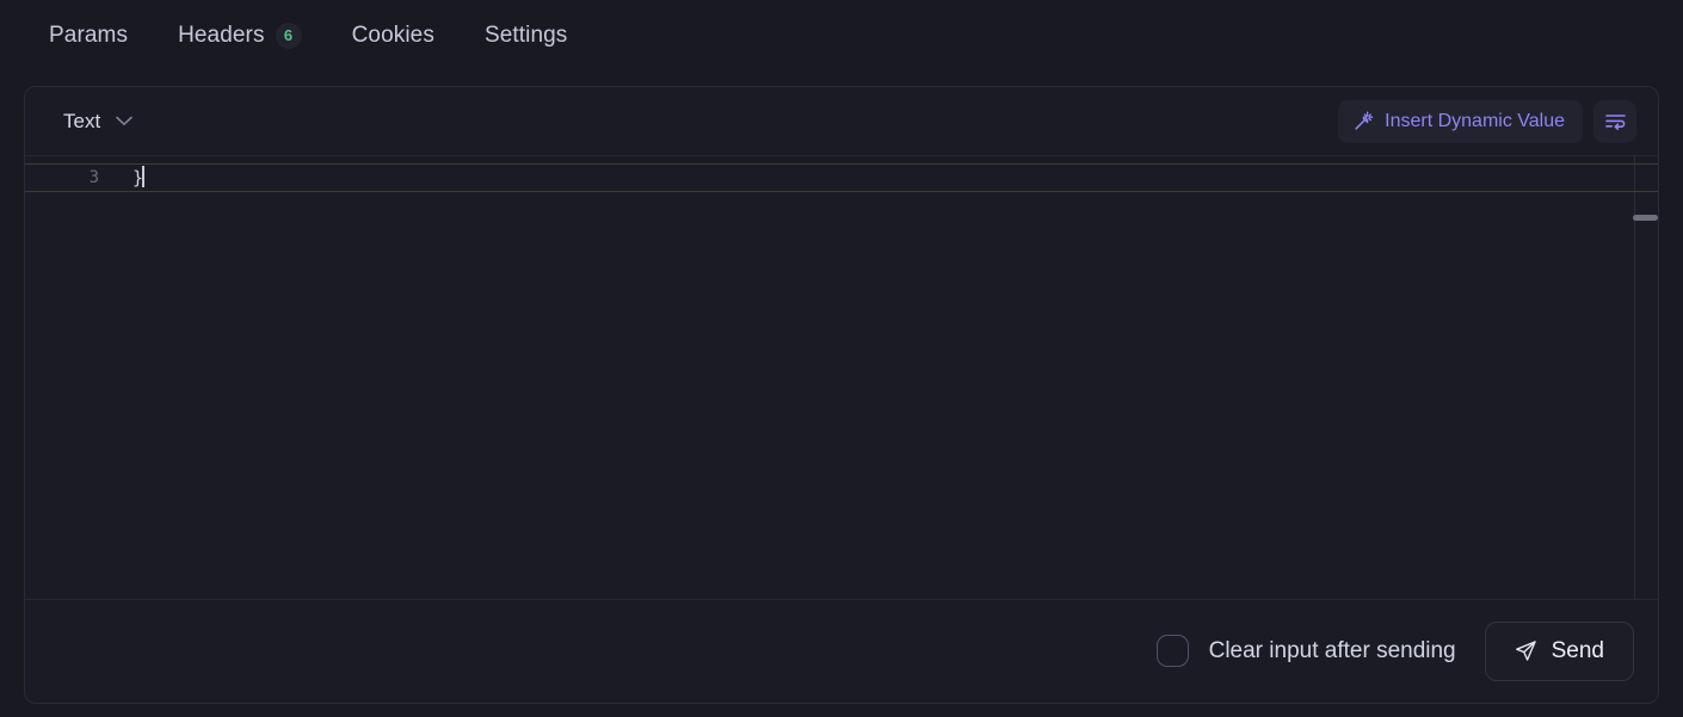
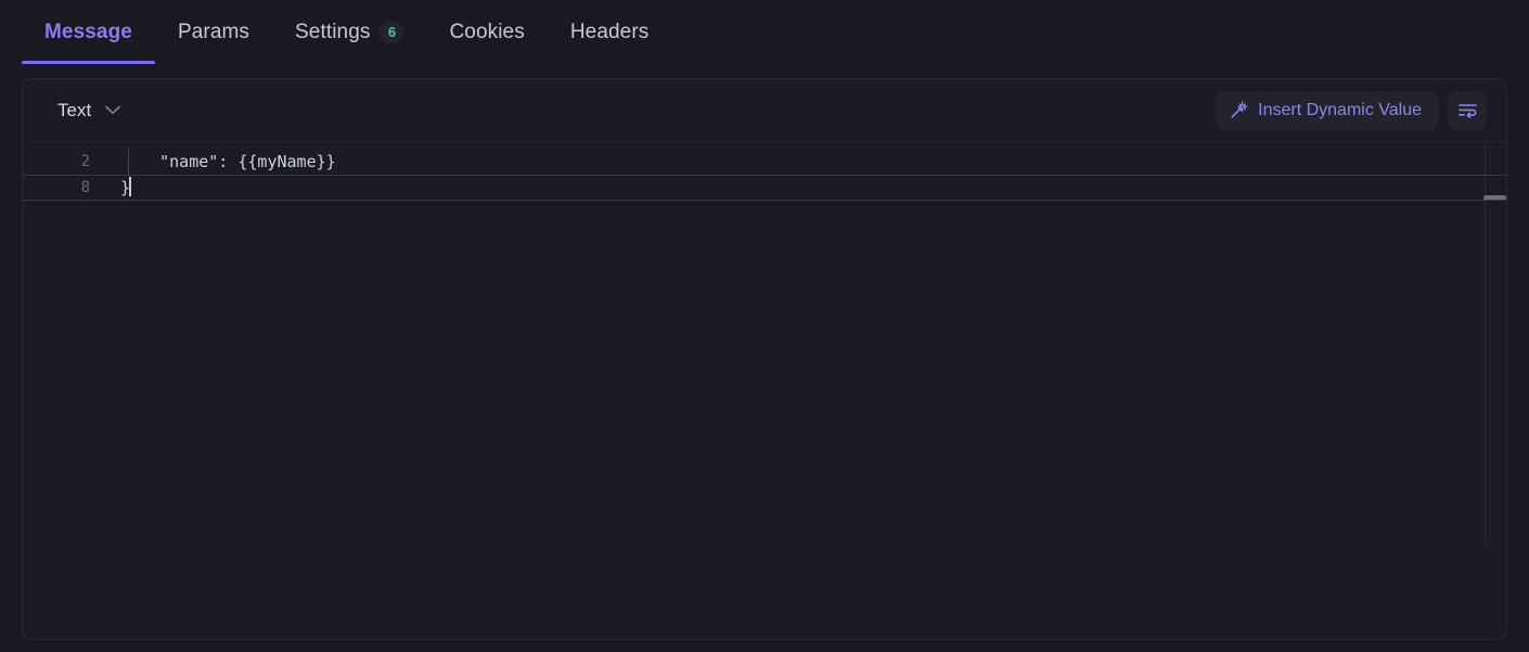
+ Message
  Params
- Headers
+ Settings
  6
  Cookies
- Settings
+ Headers
  Text
  Insert Dynamic Value
+ 2
+ "name": {{myName}}
- 3
+ 8
  }
- Clear input after sending
- Send
